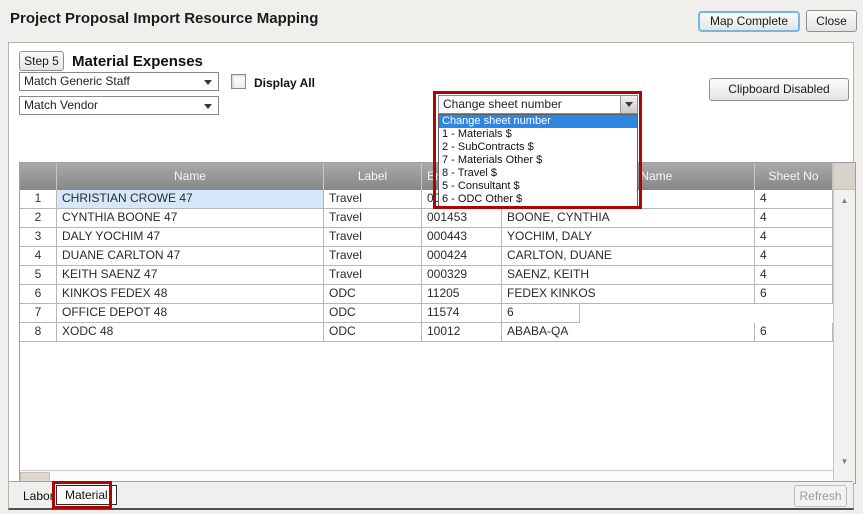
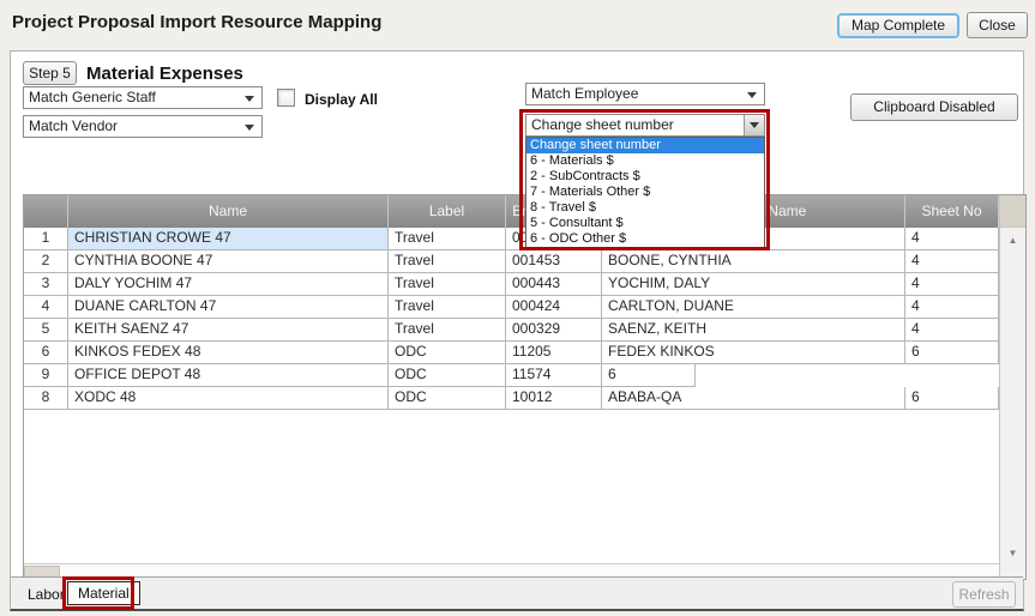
  Project Proposal Import Resource Mapping
  Map Complete
  Close
  Step 5
  Material Expenses
  Match Generic Staff
  Match Vendor
  Display All
+ Match Employee
  Change sheet number
  Clipboard Disabled
  Name
  Label
  Sheet No
  1
  CHRISTIAN CROWE 47
  Travel
  4
  2
  CYNTHIA BOONE 47
  Travel
  001453
  BOONE, CYNTHIA
  4
  3
  DALY YOCHIM 47
  Travel
  000443
  YOCHIM, DALY
  4
  4
  DUANE CARLTON 47
  Travel
  000424
  CARLTON, DUANE
  4
  5
  KEITH SAENZ 47
  Travel
  000329
  SAENZ, KEITH
  4
  6
  KINKOS FEDEX 48
  ODC
  11205
  FEDEX KINKOS
  6
- 7
+ 9
  OFFICE DEPOT 48
  ODC
  11574
  6
  8
  XODC 48
  ODC
  10012
  ABABA-QA
  6
  ▲
  ▼
  Change sheet number
- 1 - Materials $
+ 6 - Materials $
  2 - SubContracts $
  7 - Materials Other $
  8 - Travel $
  5 - Consultant $
  6 - ODC Other $
  Labor
  Material
  Refresh
